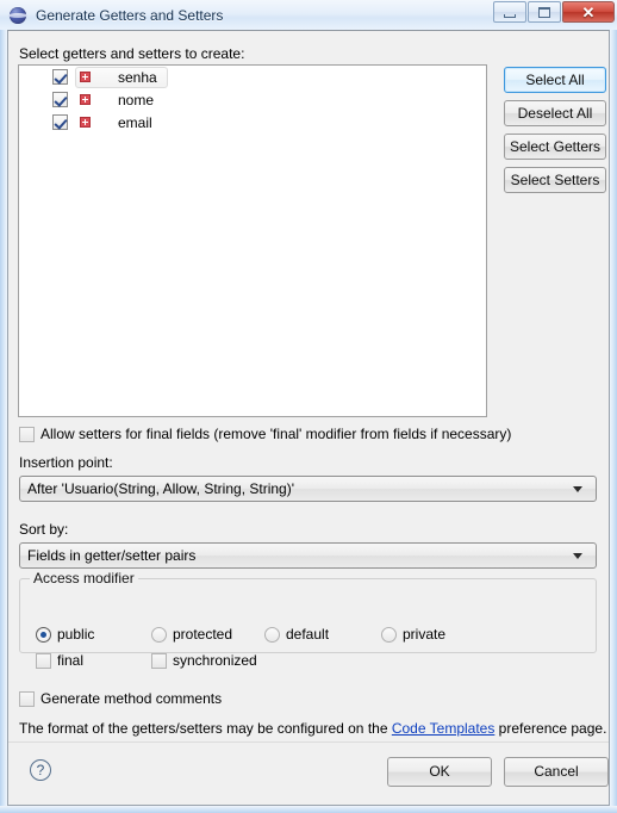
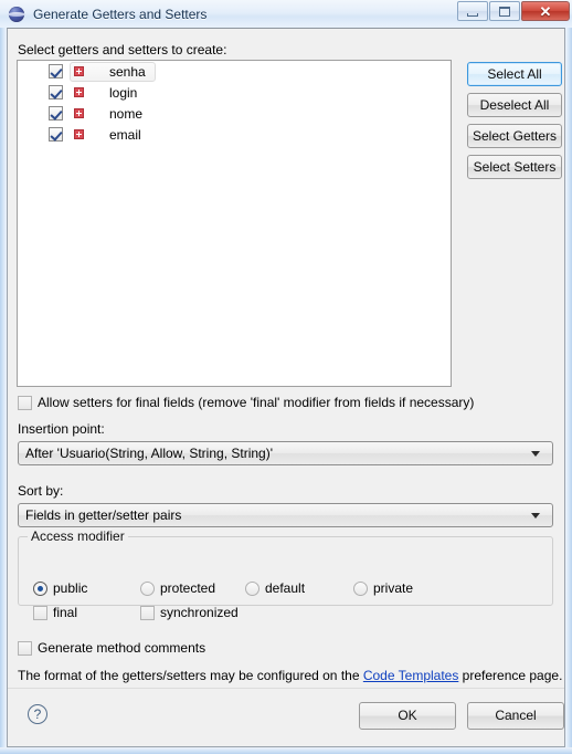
  Generate Getters and Setters
  ✕
  Select getters and setters to create:
  senha
+ login
  nome
  email
  Select All
  Deselect All
  Select Getters
  Select Setters
  Allow setters for final fields (remove 'final' modifier from fields if necessary)
  Insertion point:
  After 'Usuario(String, Allow, String, String)'
  Sort by:
  Fields in getter/setter pairs
  Access modifier
  public
  protected
  default
  private
  final
  synchronized
  Generate method comments
  The format of the getters/setters may be configured on the Code Templates preference page.
  ?
  OK
  Cancel
